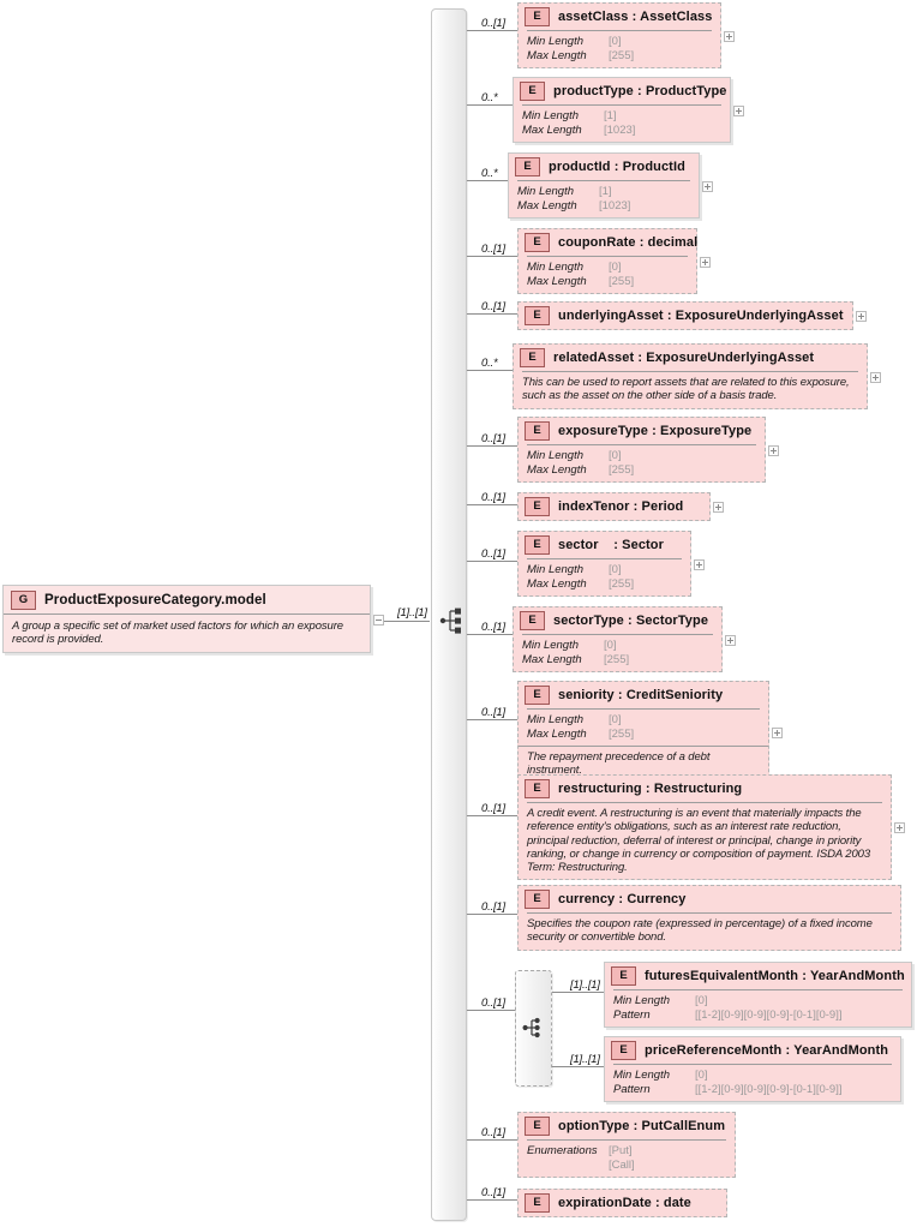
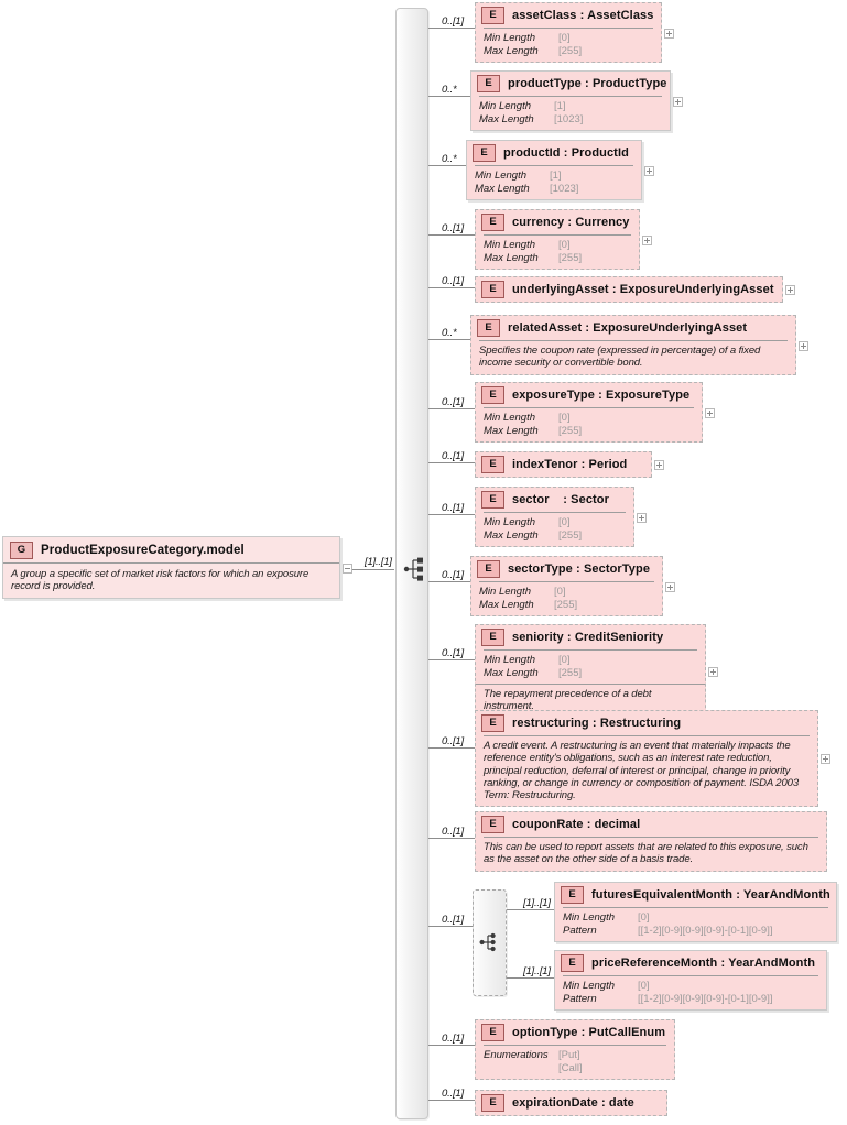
  G
  ProductExposureCategory.model
- A group a specific set of market used factors for which an exposure record is provided.
+ A group a specific set of market risk factors for which an exposure record is provided.
  [1]..[1]
  E
  assetClass : AssetClass
  Min Length
  [0]
  Max Length
  [255]
  0..[1]
  E
  productType : ProductType
  Min Length
  [1]
  Max Length
  [1023]
  0..*
  E
  productId : ProductId
  Min Length
  [1]
  Max Length
  [1023]
  0..*
  E
- couponRate : decimal
+ currency : Currency
  Min Length
  [0]
  Max Length
  [255]
  0..[1]
  E
  underlyingAsset : ExposureUnderlyingAsset
  0..[1]
  E
  relatedAsset : ExposureUnderlyingAsset
- This can be used to report assets that are related to this exposure, such as the asset on the other side of a basis trade.
+ Specifies the coupon rate (expressed in percentage) of a fixed income security or convertible bond.
  0..*
  E
  exposureType : ExposureType
  Min Length
  [0]
  Max Length
  [255]
  0..[1]
  E
  indexTenor : Period
  0..[1]
  E
  sector : Sector
  Min Length
  [0]
  Max Length
  [255]
  0..[1]
  E
  sectorType : SectorType
  Min Length
  [0]
  Max Length
  [255]
  0..[1]
  E
  seniority : CreditSeniority
  Min Length
  [0]
  Max Length
  [255]
  The repayment precedence of a debt instrument.
  0..[1]
  E
  restructuring : Restructuring
  A credit event. A restructuring is an event that materially impacts the reference entity's obligations, such as an interest rate reduction, principal reduction, deferral of interest or principal, change in priority ranking, or change in currency or composition of payment. ISDA 2003 Term: Restructuring.
  0..[1]
  E
- currency : Currency
+ couponRate : decimal
- Specifies the coupon rate (expressed in percentage) of a fixed income security or convertible bond.
+ This can be used to report assets that are related to this exposure, such as the asset on the other side of a basis trade.
  0..[1]
  E
  optionType : PutCallEnum
  Enumerations
  [Put]
  [Call]
  0..[1]
  E
  expirationDate : date
  0..[1]
  0..[1]
  E
  futuresEquivalentMonth : YearAndMonth
  Min Length
  [0]
  Pattern
  [[1-2][0-9][0-9][0-9]-[0-1][0-9]]
  [1]..[1]
  E
  priceReferenceMonth : YearAndMonth
  Min Length
  [0]
  Pattern
  [[1-2][0-9][0-9][0-9]-[0-1][0-9]]
  [1]..[1]
